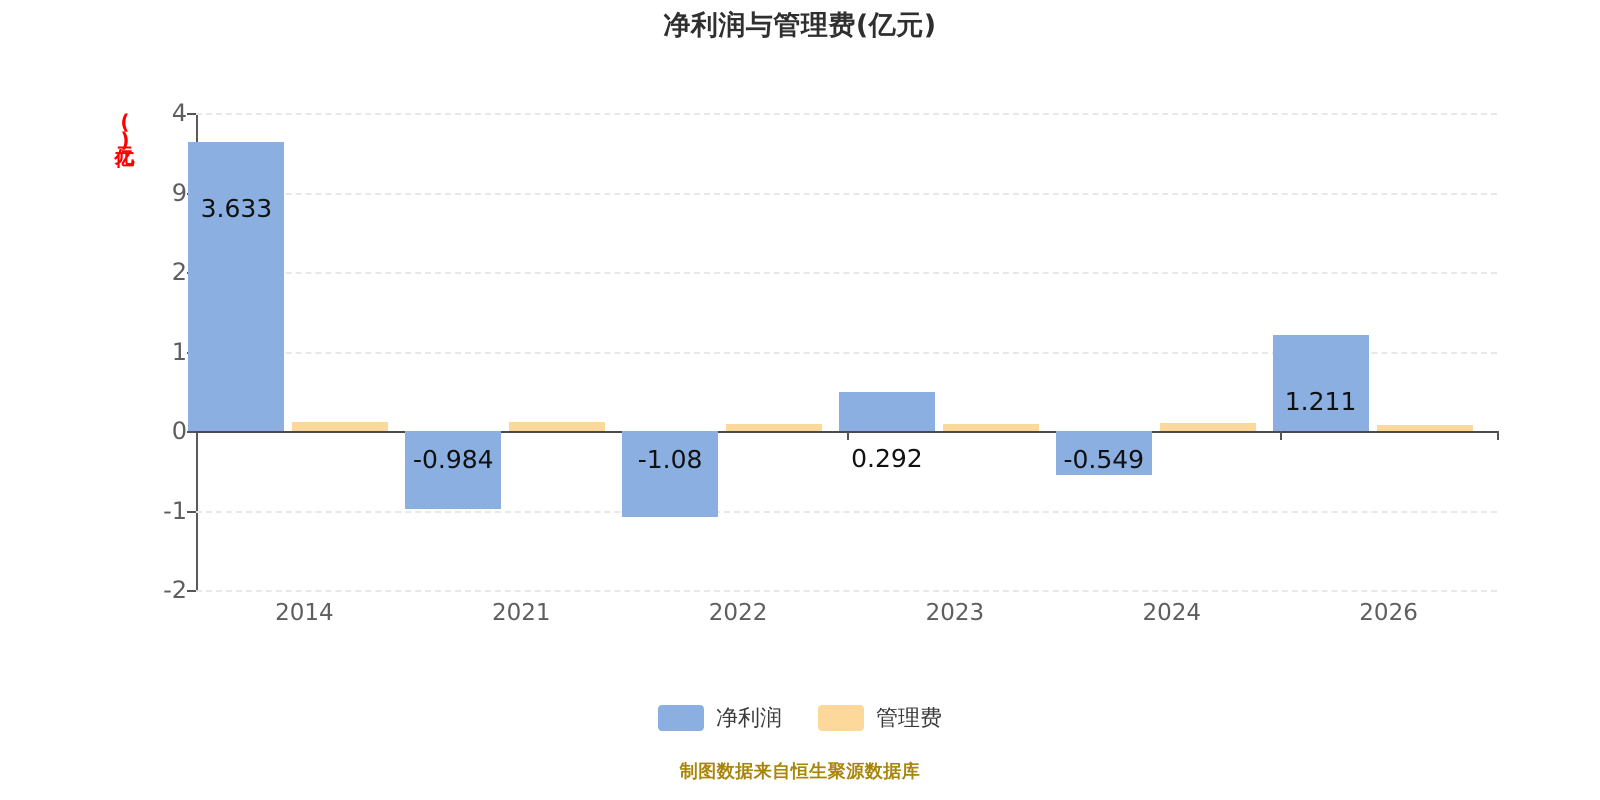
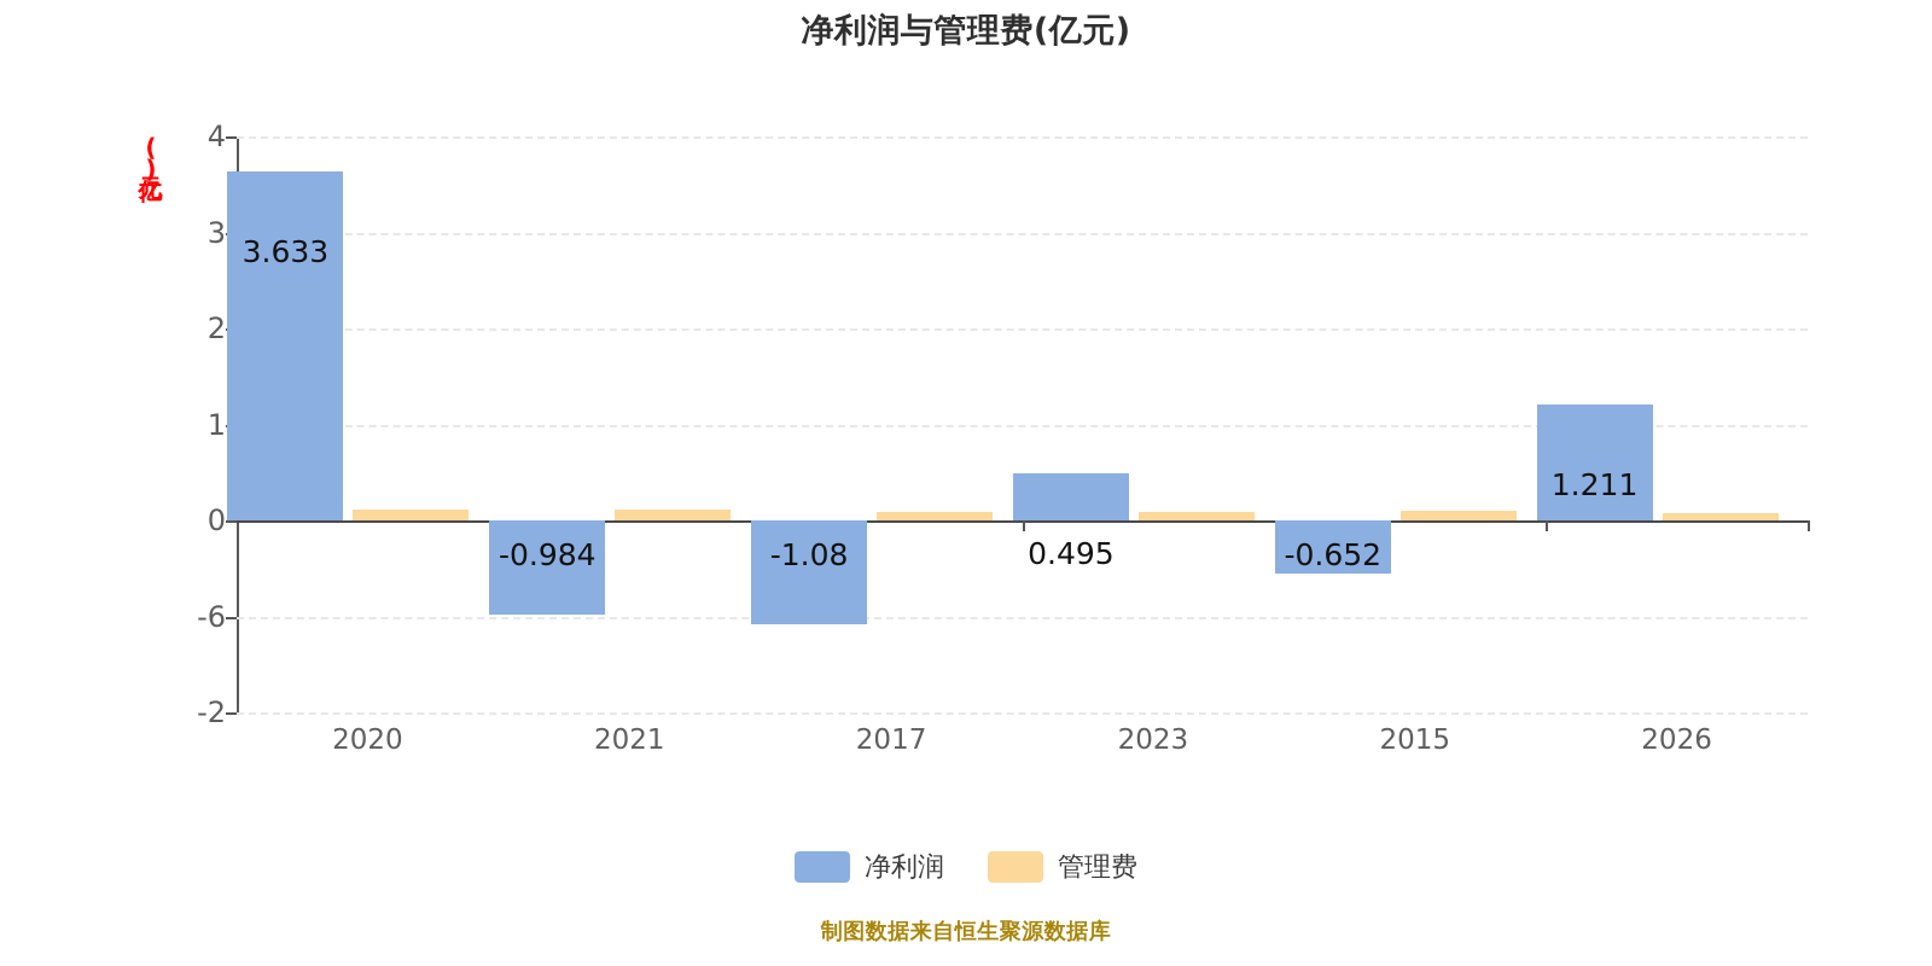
  净利润与管理费(亿元)
  3.633
  -0.984
  -1.08
- 0.292
+ 0.495
- -0.549
+ -0.652
  1.211
  净利润
  管理费
  制图数据来自恒生聚源数据库
  4
- 9
+ 3
  2
  1
  0
- -1
+ -6
  -2
- 2014
+ 2020
  2021
- 2022
+ 2017
  2023
- 2024
+ 2015
  2026
